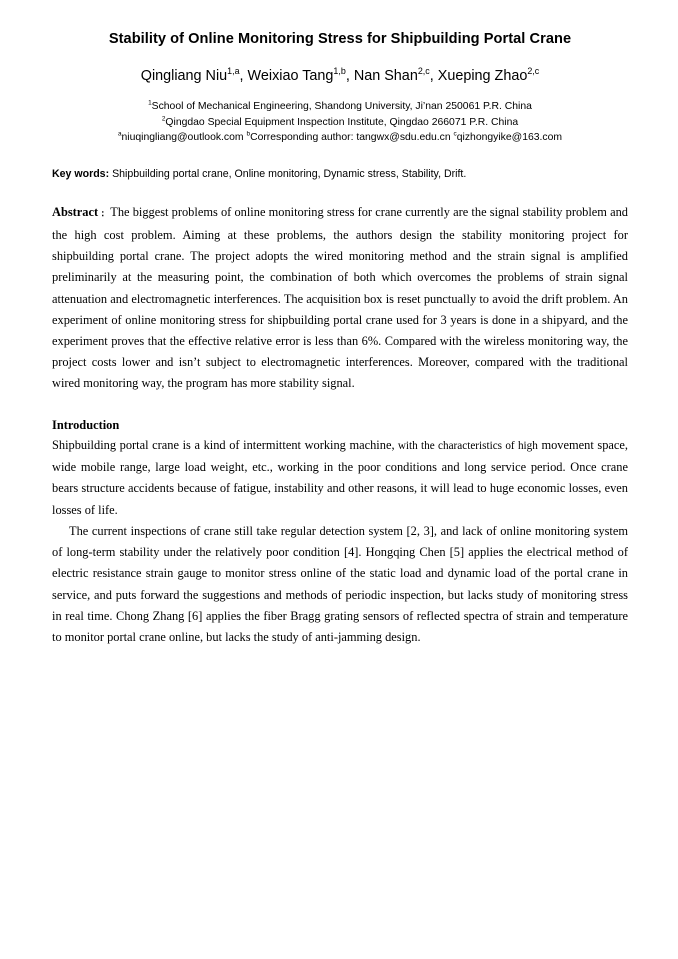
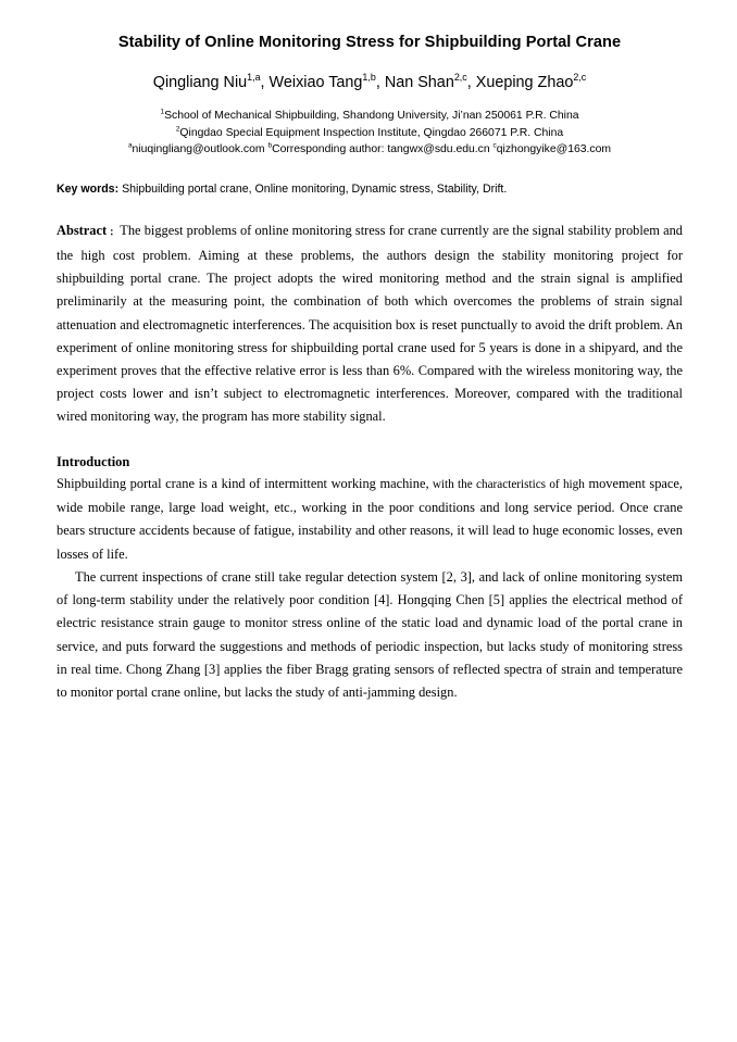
  Stability of Online Monitoring Stress for Shipbuilding Portal Crane
  Qingliang Niu1,a, Weixiao Tang1,b, Nan Shan2,c, Xueping Zhao2,c
- School of Mechanical Engineering, Shandong University, Ji’nan 250061 P.R. China
+ School of Mechanical Shipbuilding, Shandong University, Ji’nan 250061 P.R. China
  Qingdao Special Equipment Inspection Institute, Qingdao 266071 P.R. China
  niuqingliang@outlook.com Corresponding author: tangwx@sdu.edu.cn qizhongyike@163.com
  Key words: Shipbuilding portal crane, Online monitoring, Dynamic stress, Stability, Drift.
- Abstract： The biggest problems of online monitoring stress for crane currently are the signal stability problem and the high cost problem. Aiming at these problems, the authors design the stability monitoring project for shipbuilding portal crane. The project adopts the wired monitoring method and the strain signal is amplified preliminarily at the measuring point, the combination of both which overcomes the problems of strain signal attenuation and electromagnetic interferences. The acquisition box is reset punctually to avoid the drift problem. An experiment of online monitoring stress for shipbuilding portal crane used for 3 years is done in a shipyard, and the experiment proves that the effective relative error is less than 6%. Compared with the wireless monitoring way, the project costs lower and isn’t subject to electromagnetic interferences. Moreover, compared with the traditional wired monitoring way, the program has more stability signal.
+ Abstract： The biggest problems of online monitoring stress for crane currently are the signal stability problem and the high cost problem. Aiming at these problems, the authors design the stability monitoring project for shipbuilding portal crane. The project adopts the wired monitoring method and the strain signal is amplified preliminarily at the measuring point, the combination of both which overcomes the problems of strain signal attenuation and electromagnetic interferences. The acquisition box is reset punctually to avoid the drift problem. An experiment of online monitoring stress for shipbuilding portal crane used for 5 years is done in a shipyard, and the experiment proves that the effective relative error is less than 6%. Compared with the wireless monitoring way, the project costs lower and isn’t subject to electromagnetic interferences. Moreover, compared with the traditional wired monitoring way, the program has more stability signal.
  Introduction
  Shipbuilding portal crane is a kind of intermittent working machine, with the characteristics of high movement space, wide mobile range, large load weight, etc., working in the poor conditions and long service period. Once crane bears structure accidents because of fatigue, instability and other reasons, it will lead to huge economic losses, even losses of life.
- The current inspections of crane still take regular detection system [2, 3], and lack of online monitoring system of long-term stability under the relatively poor condition [4]. Hongqing Chen [5] applies the electrical method of electric resistance strain gauge to monitor stress online of the static load and dynamic load of the portal crane in service, and puts forward the suggestions and methods of periodic inspection, but lacks study of monitoring stress in real time. Chong Zhang [6] applies the fiber Bragg grating sensors of reflected spectra of strain and temperature to monitor portal crane online, but lacks the study of anti-jamming design.
+ The current inspections of crane still take regular detection system [2, 3], and lack of online monitoring system of long-term stability under the relatively poor condition [4]. Hongqing Chen [5] applies the electrical method of electric resistance strain gauge to monitor stress online of the static load and dynamic load of the portal crane in service, and puts forward the suggestions and methods of periodic inspection, but lacks study of monitoring stress in real time. Chong Zhang [3] applies the fiber Bragg grating sensors of reflected spectra of strain and temperature to monitor portal crane online, but lacks the study of anti-jamming design.
